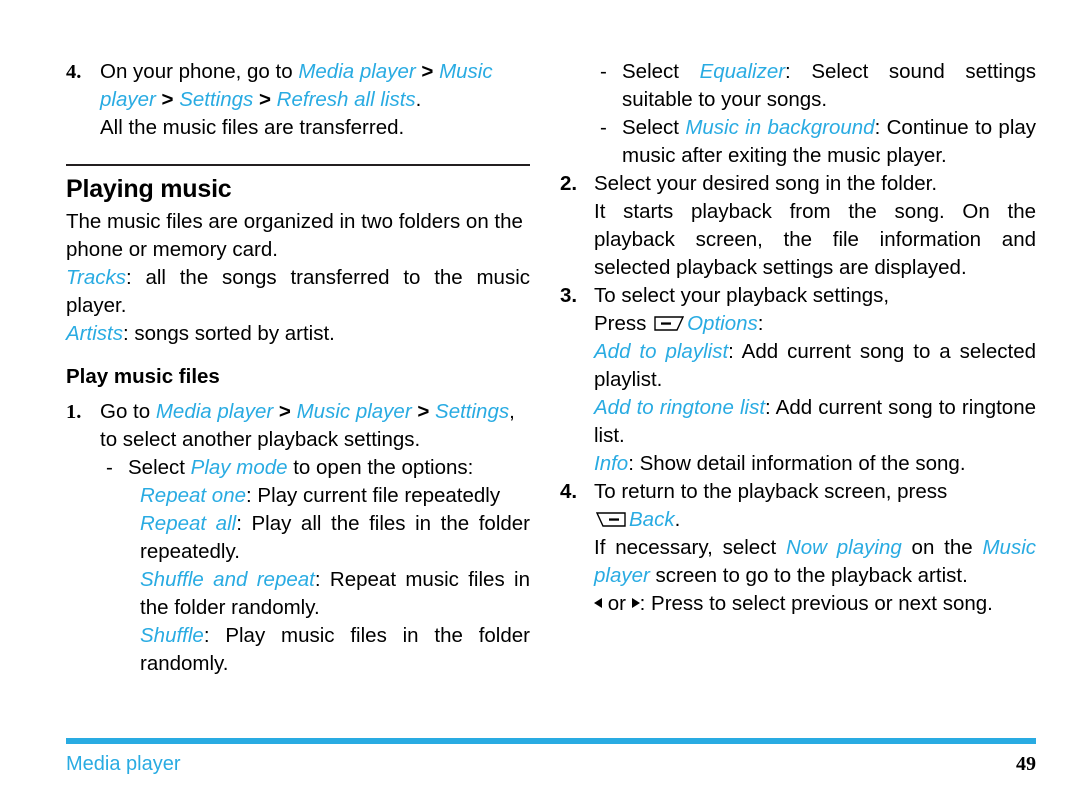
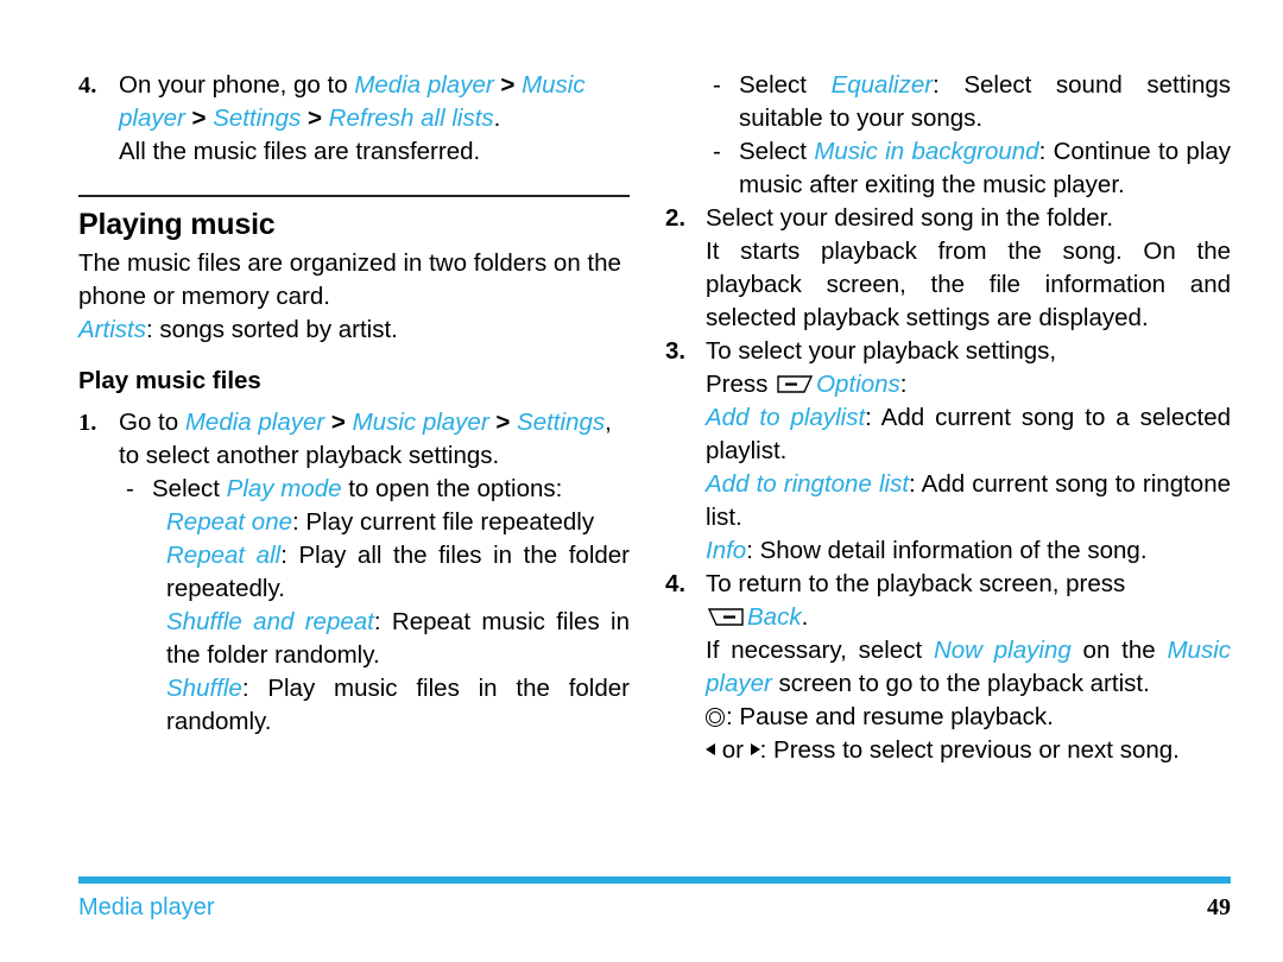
  4.
  On your phone, go to Media player > Music player > Settings > Refresh all lists.
  All the music files are transferred.
  Playing music
  The music files are organized in two folders on the phone or memory card.
- Tracks: all the songs transferred to the music player.
  Artists: songs sorted by artist.
  Play music files
  1.
  Go to Media player > Music player > Settings, to select another playback settings.
  -
  Select Play mode to open the options:
  Repeat one: Play current file repeatedly
  Repeat all: Play all the files in the folder repeatedly.
  Shuffle and repeat: Repeat music files in the folder randomly.
  Shuffle: Play music files in the folder randomly.
  -
  Select Equalizer: Select sound settings suitable to your songs.
  -
  Select Music in background: Continue to play music after exiting the music player.
  2.
  Select your desired song in the folder.
  It starts playback from the song. On the playback screen, the file information and selected playback settings are displayed.
  3.
  To select your playback settings,
  Press Options:
  Add to playlist: Add current song to a selected playlist.
  Add to ringtone list: Add current song to ringtone list.
  Info: Show detail information of the song.
  4.
  To return to the playback screen, press
  Back.
  If necessary, select Now playing on the Music player screen to go to the playback artist.
+ : Pause and resume playback.
  or : Press to select previous or next song.
  Media player
  49
